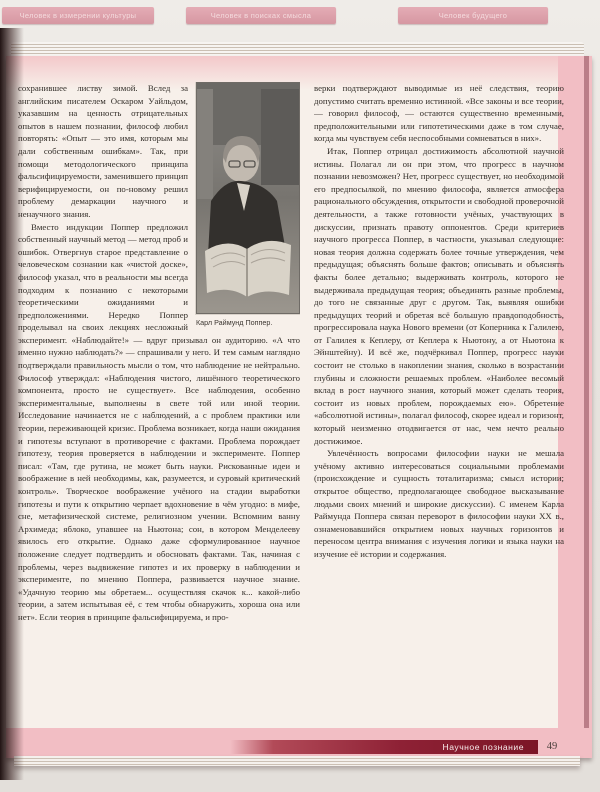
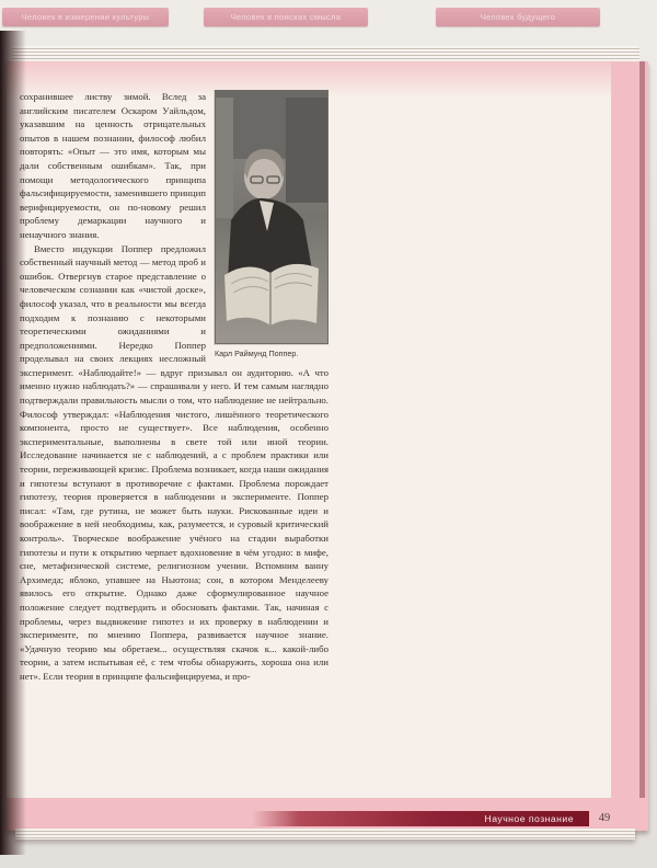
  Человек в измерении культуры
  Человек в поисках смысла
  Человек будущего
  Карл Раймунд Поппер.
  хранившее листву зимой. Вслед за нглийским писателем Оскаром Уайльдом, казавшим на ценность отрицательных пытов в нашем познании, философ любил овторять: «Опыт — это имя, которым мы али собственным ошибкам». Так, при омощи методологического принципа альсифицируемости, заменившего принцип ерифицируемости, он по-новому решил роблему демаркации научного и енаучного знания.
  Вместо индукции Поппер предложил обственный научный метод — метод проб и шибок. Отвергнув старое представление о еловеческом сознании как «чистой доске», илософ указал, что в реальности мы всегда одходим к познанию с некоторыми оретическими ожиданиями и редположениями. Нередко Поппер роделывал на своих лекциях несложный сперимент. «Наблюдайте!» — вдруг призывал он аудиторию. «А что менно нужно наблюдать?» — спрашивали у него. И тем самым наглядно одтверждали правильность мысли о том, что наблюдение не нейтрально. илософ утверждал: «Наблюдения чистого, лишённого теоретического мпонента, просто не существует». Все наблюдения, особенно спериментальные, выполнены в свете той или иной теории. сследование начинается не с наблюдений, а с проблем практики или ории, переживающей кризис. Проблема возникает, когда наши ожидания гипотезы вступают в противоречие с фактами. Проблема порождает потезу, теория проверяется в наблюдении и эксперименте. Поппер исал: «Там, где рутина, не может быть науки. Рискованные идеи и оображение в ней необходимы, как, разумеется, и суровый критический онтроль». Творческое воображение учёного на стадии выработки потезы и пути к открытию черпает вдохновение в чём угодно: в мифе, не, метафизической системе, религиозном учении. Вспомним ванну рхимеда; яблоко, упавшее на Ньютона; сон, в котором Менделееву вилось его открытие. Однако даже сформулированное научное оложение следует подтвердить и обосновать фактами. Так, начиная с роблемы, через выдвижение гипотез и их проверку в наблюдении и сперименте, по мнению Поппера, развивается научное знание. Удачную теорию мы обретаем... осуществляя скачок к... какой-либо ории, а затем испытывая её, с тем чтобы обнаружить, хороша она или ет». Если теория в принципе фальсифицируема, и про-
- верки подтверждают выводимые из неё следствия, теорию допустимо считать временно истинной. «Все законы и все теории, — говорил философ, — остаются существенно временными, предположительными или гипотетическими даже в том случае, когда мы чувствуем себя неспособными сомневаться в них».
- Итак, Поппер отрицал достижимость абсолютной научной истины. Полагал ли он при этом, что прогресс в научном познании невозможен? Нет, прогресс существует, но необходимой его предпосылкой, по мнению философа, является атмосфера рационального обсуждения, открытости и свободной проверочной деятельности, а также готовности учёных, участвующих в дискуссии, признать правоту оппонентов. Среди критериев научного прогресса Поппер, в частности, указывал следующие: новая теория должна содержать более точные утверждения, чем предыдущая; объяснять больше фактов; описывать и объяснять факты более детально; выдерживать контроль, которого не выдерживала предыдущая теория; объединять разные проблемы, до того не связанные друг с другом. Так, выявляя ошибки предыдущих теорий и обретая всё большую правдоподобность, прогрессировала наука Нового времени (от Коперника к Галилею, от Галилея к Кеплеру, от Кеплера к Ньютону, а от Ньютона к Эйнштейну). И всё же, подчёркивал Поппер, прогресс науки состоит не столько в накоплении знания, сколько в возрастании глубины и сложности решаемых проблем. «Наиболее весомый вклад в рост научного знания, который может сделать теория, состоит из новых проблем, порождаемых ею». Обретение «абсолютной истины», полагал философ, скорее идеал и горизонт, который неизменно отодвигается от нас, чем нечто реально достижимое.
- Увлечённость вопросами философии науки не мешала учёному активно интересоваться социальными проблемами (происхождение и сущность тоталитаризма; смысл истории; открытое общество, предполагающее свободное высказывание людьми своих мнений и широкие дискуссии). С именем Карла Раймунда Поппера связан переворот в философии науки XX в., ознаменовавшийся открытием новых научных горизонтов и переносом центра внимания с изучения логики и языка науки на изучение её истории и содержания.
  Научное познание
  49
